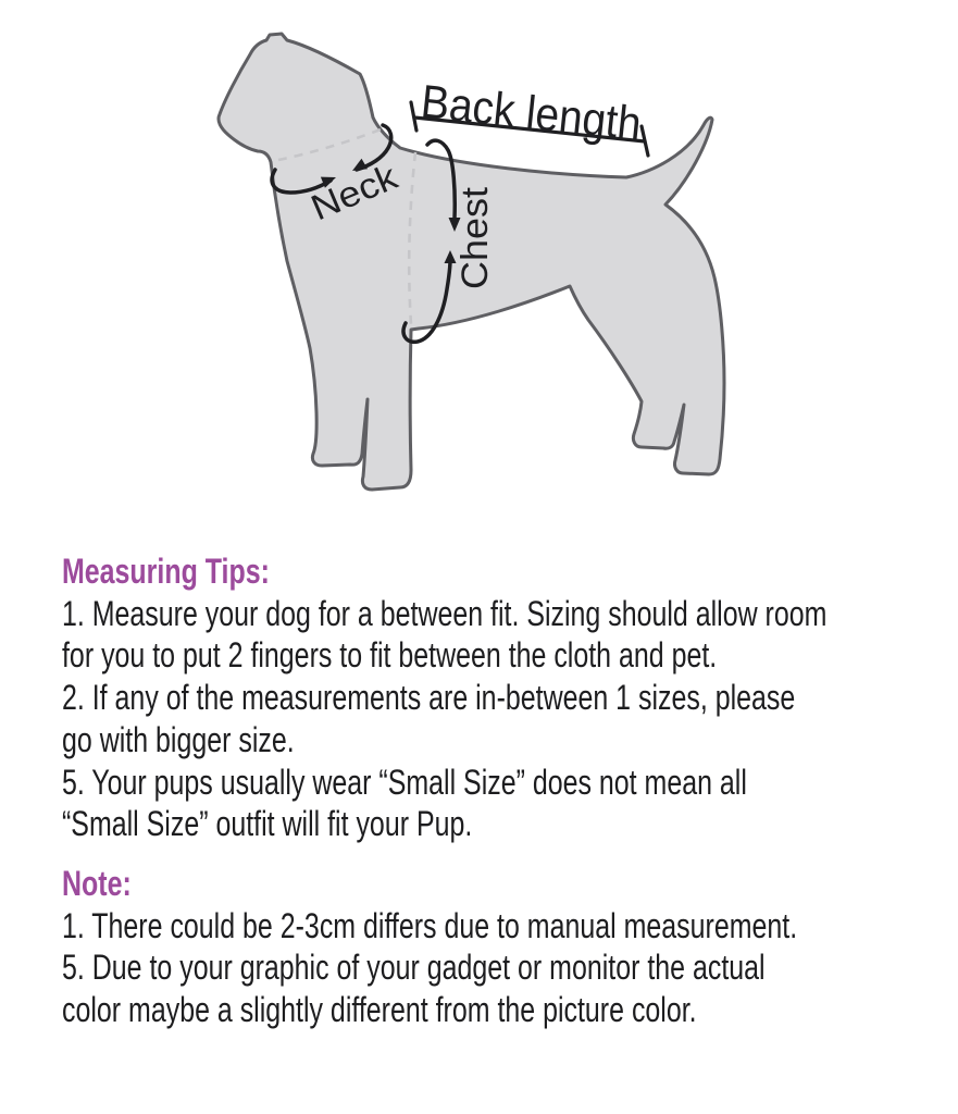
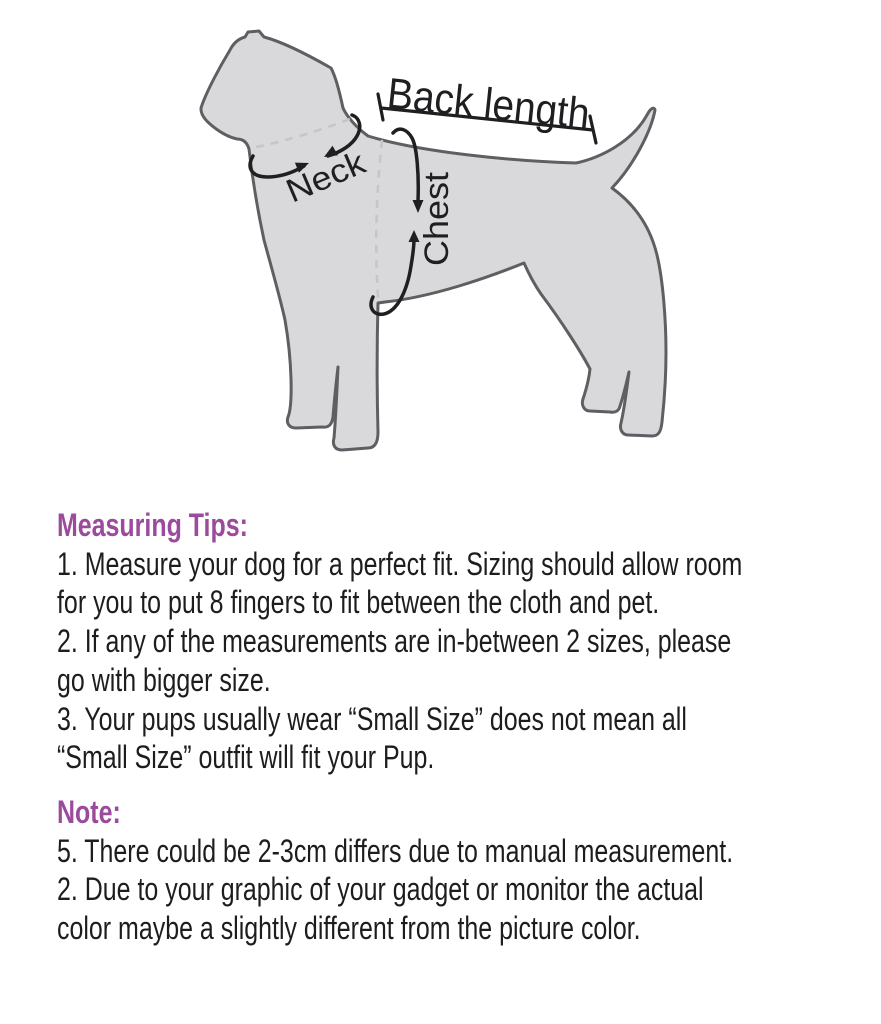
  Measuring Tips:
- 1. Measure your dog for a between fit. Sizing should allow room
+ 1. Measure your dog for a perfect fit. Sizing should allow room
- for you to put 2 fingers to fit between the cloth and pet.
+ for you to put 8 fingers to fit between the cloth and pet.
- 2. If any of the measurements are in-between 1 sizes, please
+ 2. If any of the measurements are in-between 2 sizes, please
  go with bigger size.
- 5. Your pups usually wear “Small Size” does not mean all
+ 3. Your pups usually wear “Small Size” does not mean all
  “Small Size” outfit will fit your Pup.
  Note:
- 1. There could be 2-3cm differs due to manual measurement.
+ 5. There could be 2-3cm differs due to manual measurement.
- 5. Due to your graphic of your gadget or monitor the actual
+ 2. Due to your graphic of your gadget or monitor the actual
  color maybe a slightly different from the picture color.
